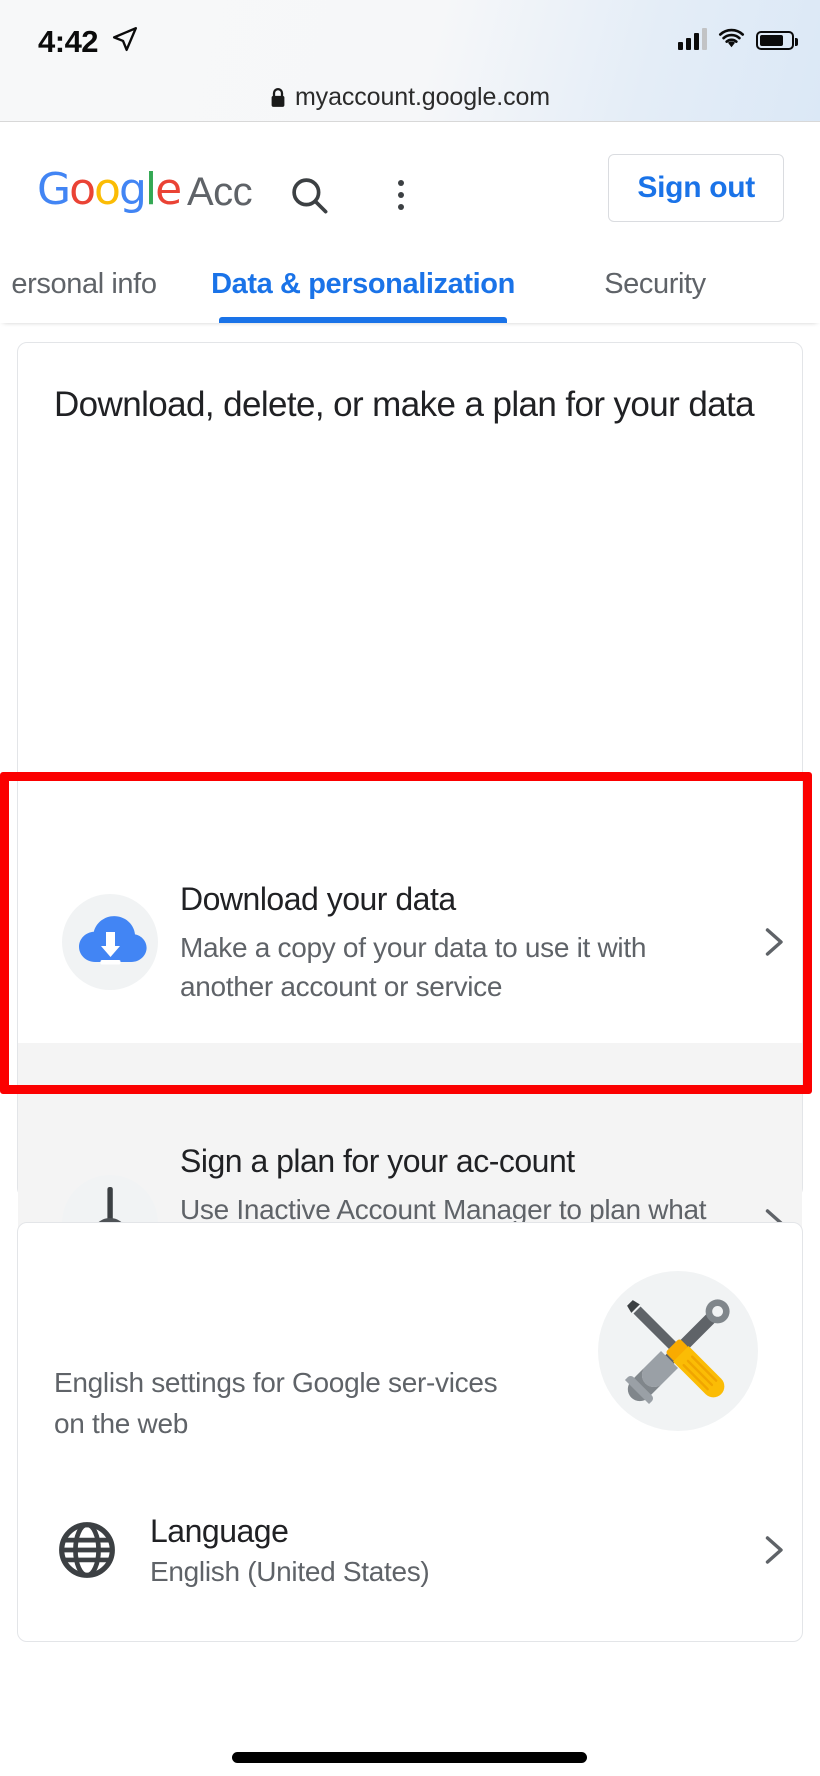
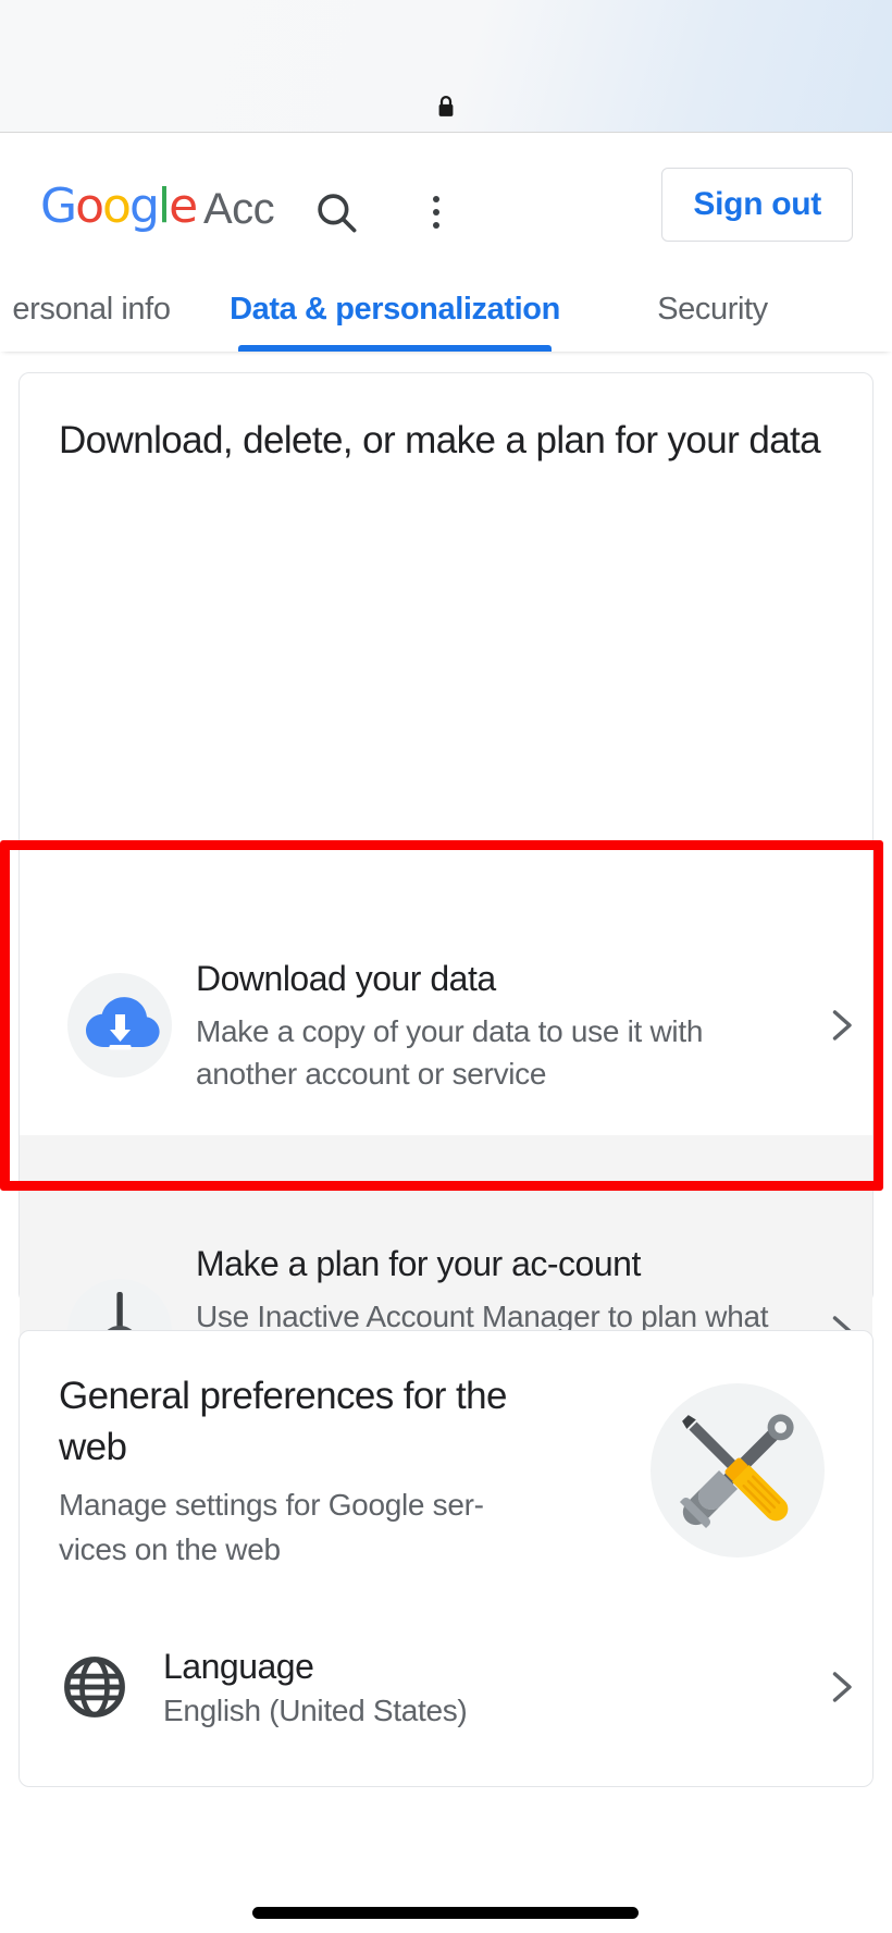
- 4:42
- myaccount.google.com
  Google
  Acc
  Sign out
  ersonal info
  Data & personalization
  Security
  Download, delete, or make a plan for your data
  Download your data
  Make a copy of your data to use it with another account or service
- Sign a plan for your ac-count
+ Make a plan for your ac-count
+ General preferences for the web
- English settings for Google ser-vices on the web
+ Manage settings for Google ser-vices on the web
  Language
  English (United States)
